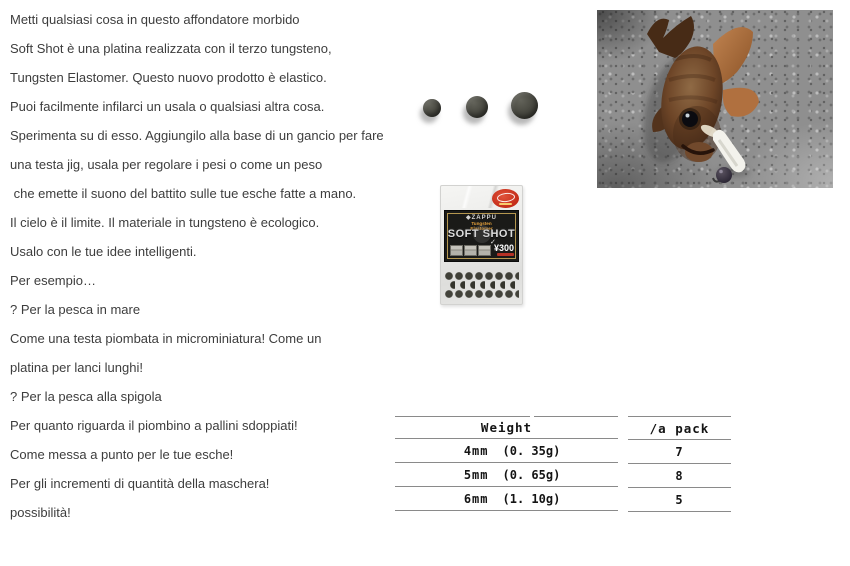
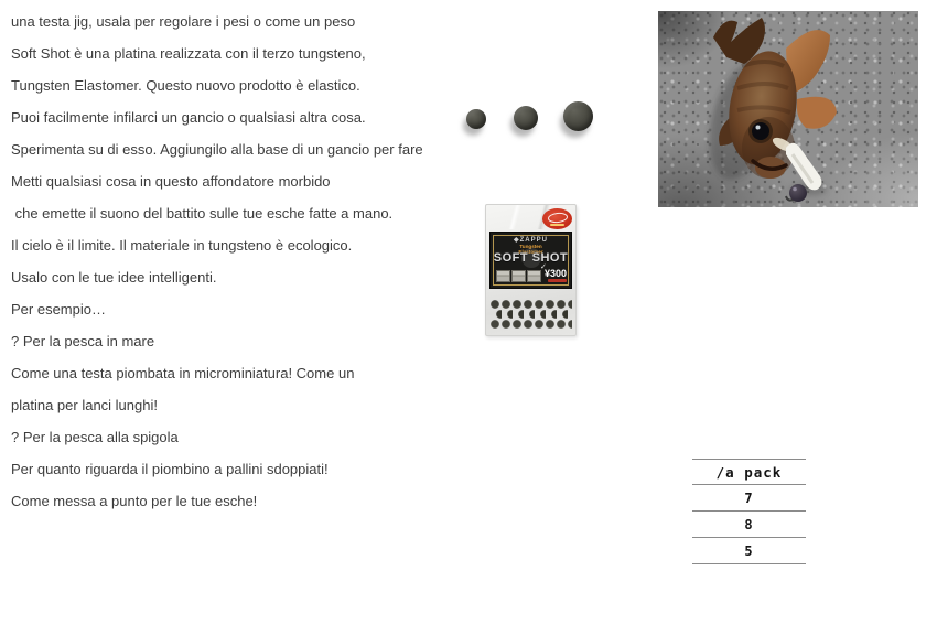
- Metti qualsiasi cosa in questo affondatore morbido
+ una testa jig, usala per regolare i pesi o come un peso
  Soft Shot è una platina realizzata con il terzo tungsteno,
  Tungsten Elastomer. Questo nuovo prodotto è elastico.
- Puoi facilmente infilarci un usala o qualsiasi altra cosa.
+ Puoi facilmente infilarci un gancio o qualsiasi altra cosa.
  Sperimenta su di esso. Aggiungilo alla base di un gancio per fare
- una testa jig, usala per regolare i pesi o come un peso
+ Metti qualsiasi cosa in questo affondatore morbido
  che emette il suono del battito sulle tue esche fatte a mano.
  Il cielo è il limite. Il materiale in tungsteno è ecologico.
  Usalo con le tue idee intelligenti.
  Per esempio…
  ? Per la pesca in mare
  Come una testa piombata in microminiatura! Come un
  platina per lanci lunghi!
  ? Per la pesca alla spigola
  Per quanto riguarda il piombino a pallini sdoppiati!
  Come messa a punto per le tue esche!
- Per gli incrementi di quantità della maschera!
- possibilità!
  SOFT SHOT
  ¥300
- Weight
- 4mm
- (0. 35g)
- 5mm
- (0. 65g)
- 6mm
- (1. 10g)
  /a pack
  7
  8
  5
